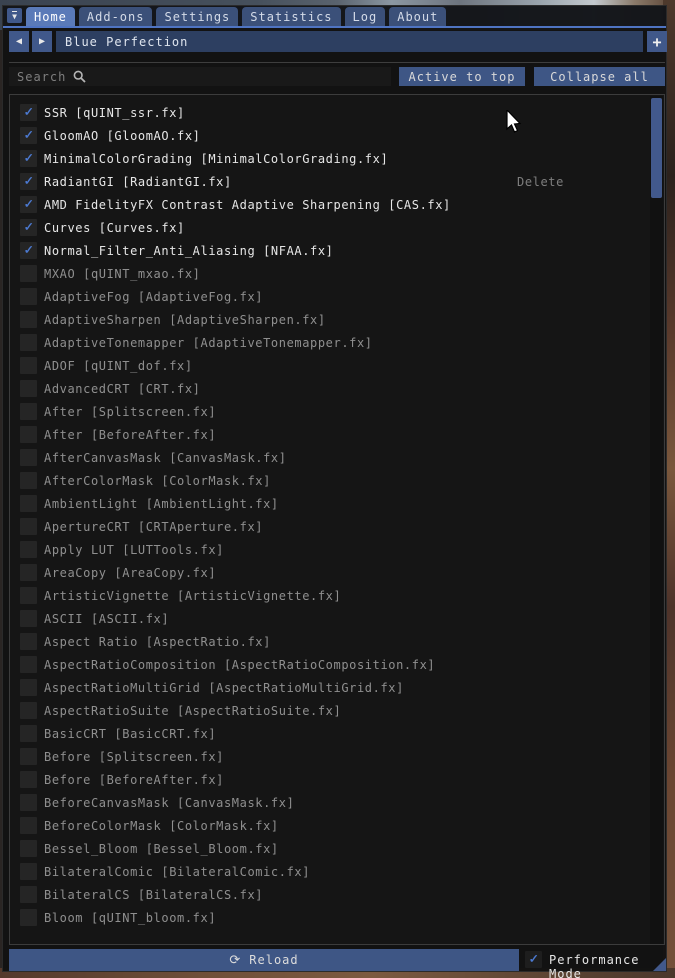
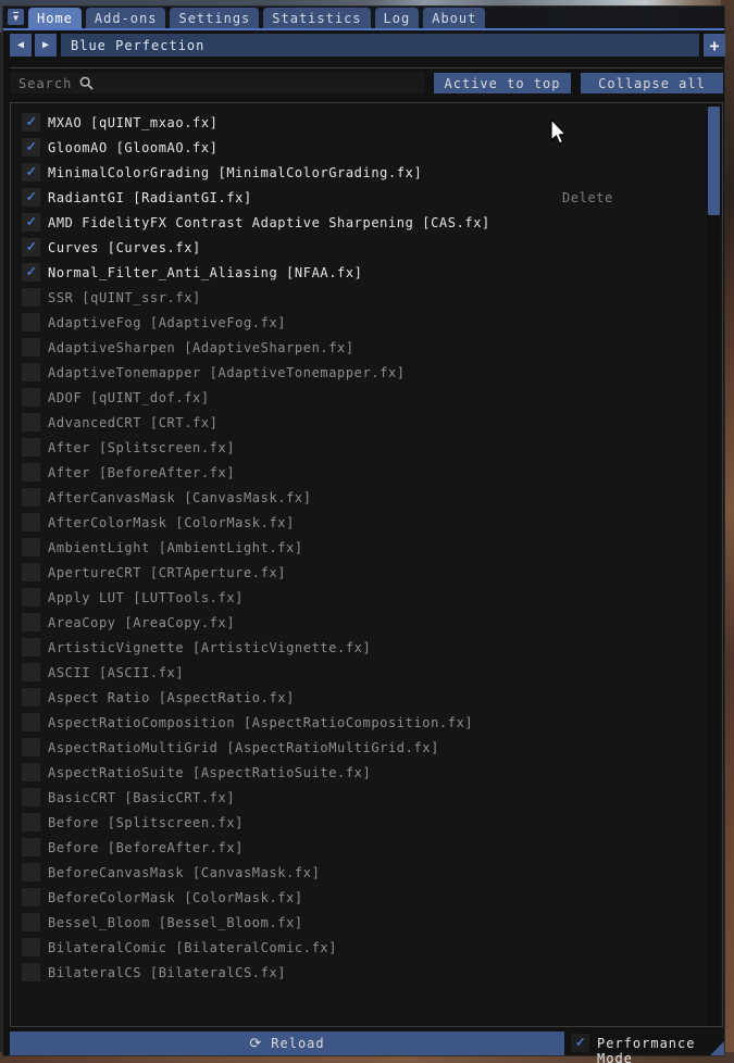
  ▼
  Home
  Add-ons
  Settings
  Statistics
  Log
  About
  ◀
  ▶
  Blue Perfection
  +
  Search
  Active to top
  Collapse all
  ✓
- SSR [qUINT_ssr.fx]
+ MXAO [qUINT_mxao.fx]
  ✓
  GloomAO [GloomAO.fx]
  ✓
  MinimalColorGrading [MinimalColorGrading.fx]
  ✓
  RadiantGI [RadiantGI.fx]
  Delete
  ✓
  AMD FidelityFX Contrast Adaptive Sharpening [CAS.fx]
  ✓
  Curves [Curves.fx]
  ✓
  Normal_Filter_Anti_Aliasing [NFAA.fx]
- MXAO [qUINT_mxao.fx]
+ SSR [qUINT_ssr.fx]
  AdaptiveFog [AdaptiveFog.fx]
  AdaptiveSharpen [AdaptiveSharpen.fx]
  AdaptiveTonemapper [AdaptiveTonemapper.fx]
  ADOF [qUINT_dof.fx]
  AdvancedCRT [CRT.fx]
  After [Splitscreen.fx]
  After [BeforeAfter.fx]
  AfterCanvasMask [CanvasMask.fx]
  AfterColorMask [ColorMask.fx]
  AmbientLight [AmbientLight.fx]
  ApertureCRT [CRTAperture.fx]
  Apply LUT [LUTTools.fx]
  AreaCopy [AreaCopy.fx]
  ArtisticVignette [ArtisticVignette.fx]
  ASCII [ASCII.fx]
  Aspect Ratio [AspectRatio.fx]
  AspectRatioComposition [AspectRatioComposition.fx]
  AspectRatioMultiGrid [AspectRatioMultiGrid.fx]
  AspectRatioSuite [AspectRatioSuite.fx]
  BasicCRT [BasicCRT.fx]
  Before [Splitscreen.fx]
  Before [BeforeAfter.fx]
  BeforeCanvasMask [CanvasMask.fx]
  BeforeColorMask [ColorMask.fx]
  Bessel_Bloom [Bessel_Bloom.fx]
  BilateralComic [BilateralComic.fx]
  BilateralCS [BilateralCS.fx]
- Bloom [qUINT_bloom.fx]
  ⟳
  Reload
  ✓
  Performance Mode
